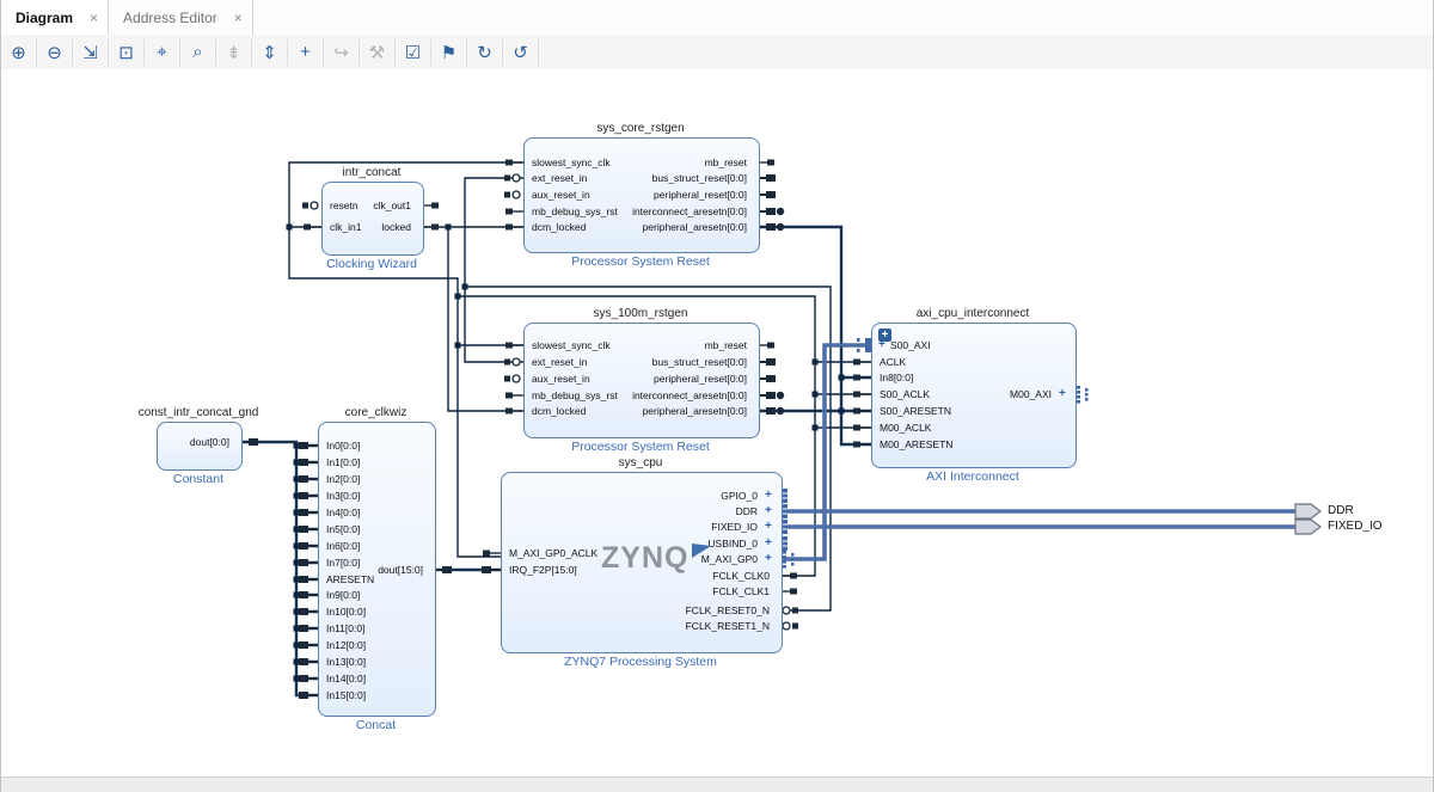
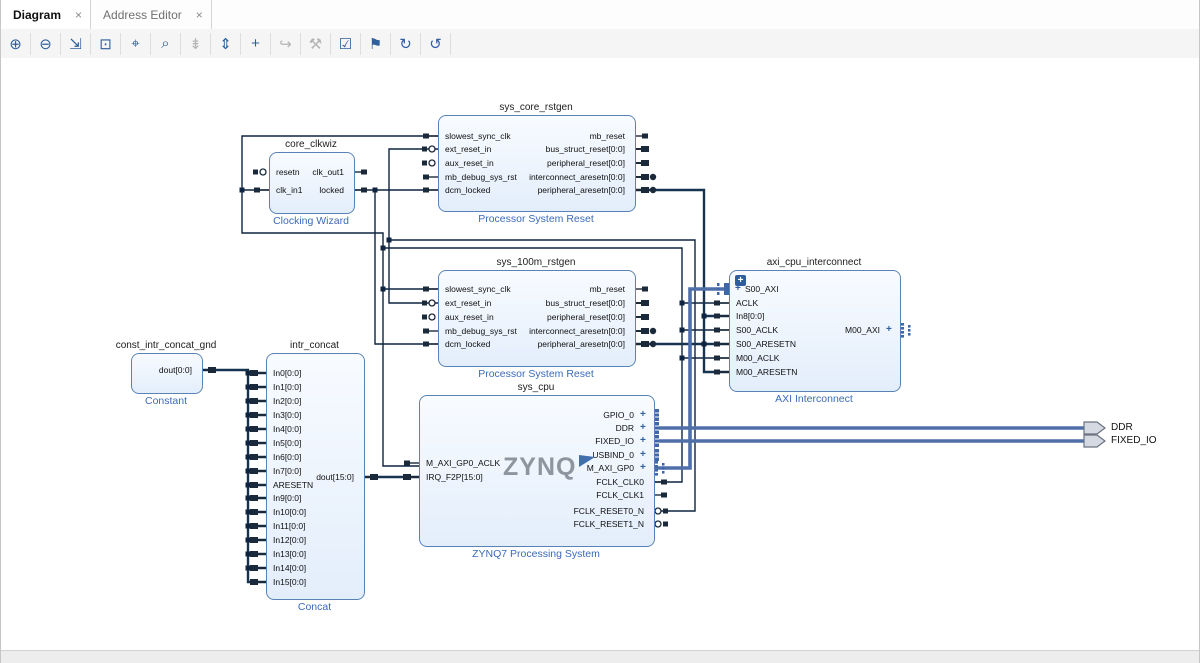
  Diagram
  ×
  Address Editor
  ×
  ⊕
  ⊖
  ⇲
  ⊡
  ⌖
  ⌕
  ⇟
  ⇕
  +
  ↪
  ⚒
  ☑
  ⚑
  ↻
  ↺
- intr_concat
+ core_clkwiz
  Clocking Wizard
  resetn
  clk_in1
  clk_out1
  locked
  sys_core_rstgen
  Processor System Reset
  slowest_sync_clk
  ext_reset_in
  aux_reset_in
  mb_debug_sys_rst
  dcm_locked
  mb_reset
  bus_struct_reset[0:0]
  peripheral_reset[0:0]
  interconnect_aresetn[0:0]
  peripheral_aresetn[0:0]
  sys_100m_rstgen
  Processor System Reset
  slowest_sync_clk
  ext_reset_in
  aux_reset_in
  mb_debug_sys_rst
  dcm_locked
  mb_reset
  bus_struct_reset[0:0]
  peripheral_reset[0:0]
  interconnect_aresetn[0:0]
  peripheral_aresetn[0:0]
  axi_cpu_interconnect
  AXI Interconnect
  S00_AXI
  +
  ACLK
  In8[0:0]
  S00_ACLK
  S00_ARESETN
  M00_ACLK
  M00_ARESETN
  M00_AXI
  +
  +
  sys_cpu
  ZYNQ7 Processing System
  M_AXI_GP0_ACLK
  IRQ_F2P[15:0]
  GPIO_0
  +
  DDR
  +
  FIXED_IO
  +
  USBIND_0
  +
  M_AXI_GP0
  +
  FCLK_CLK0
  FCLK_CLK1
  FCLK_RESET0_N
  FCLK_RESET1_N
  ZYNQ
  const_intr_concat_gnd
  Constant
  dout[0:0]
- core_clkwiz
+ intr_concat
  Concat
  In0[0:0]
  In1[0:0]
  In2[0:0]
  In3[0:0]
  In4[0:0]
  In5[0:0]
  In6[0:0]
  In7[0:0]
  ARESETN
  In9[0:0]
  In10[0:0]
  In11[0:0]
  In12[0:0]
  In13[0:0]
  In14[0:0]
  In15[0:0]
  dout[15:0]
  DDR
  FIXED_IO
